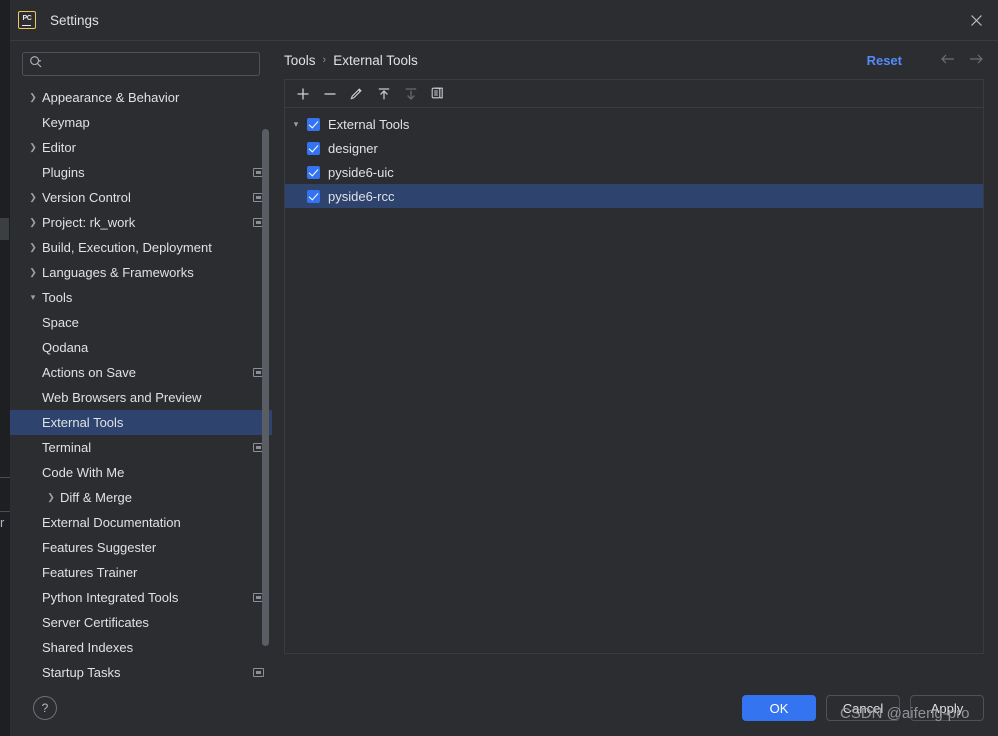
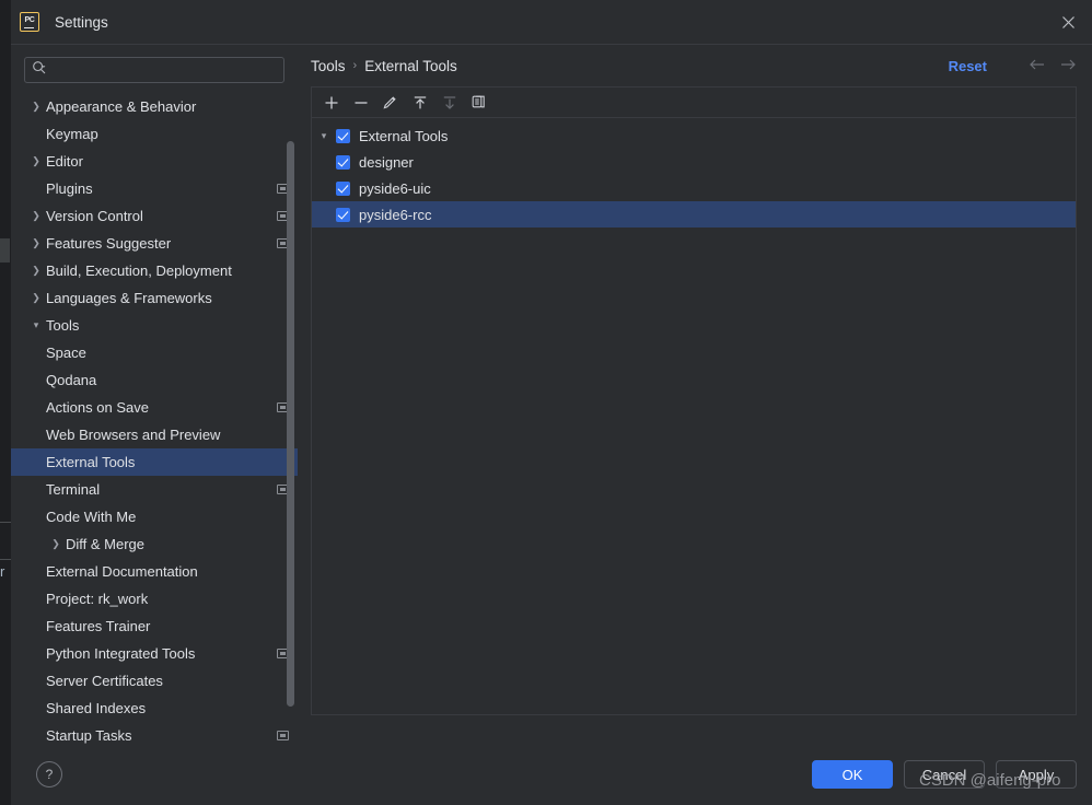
  r
  Settings
  ❯
  Appearance & Behavior
  Keymap
  ❯
  Editor
  Plugins
  ❯
  Version Control
  ❯
- Project: rk_work
+ Features Suggester
  ❯
  Build, Execution, Deployment
  ❯
  Languages & Frameworks
  ▾
  Tools
  Space
  Qodana
  Actions on Save
  Web Browsers and Preview
  External Tools
  Terminal
  Code With Me
  ❯
  Diff & Merge
  External Documentation
- Features Suggester
+ Project: rk_work
  Features Trainer
  Python Integrated Tools
  Server Certificates
  Shared Indexes
  Startup Tasks
  Tools
  ›
  External Tools
  Reset
  ▾
  External Tools
  designer
  pyside6-uic
  pyside6-rcc
  ?
  OK
  Cancel
  Apply
  CSDN @aifeng-pro
